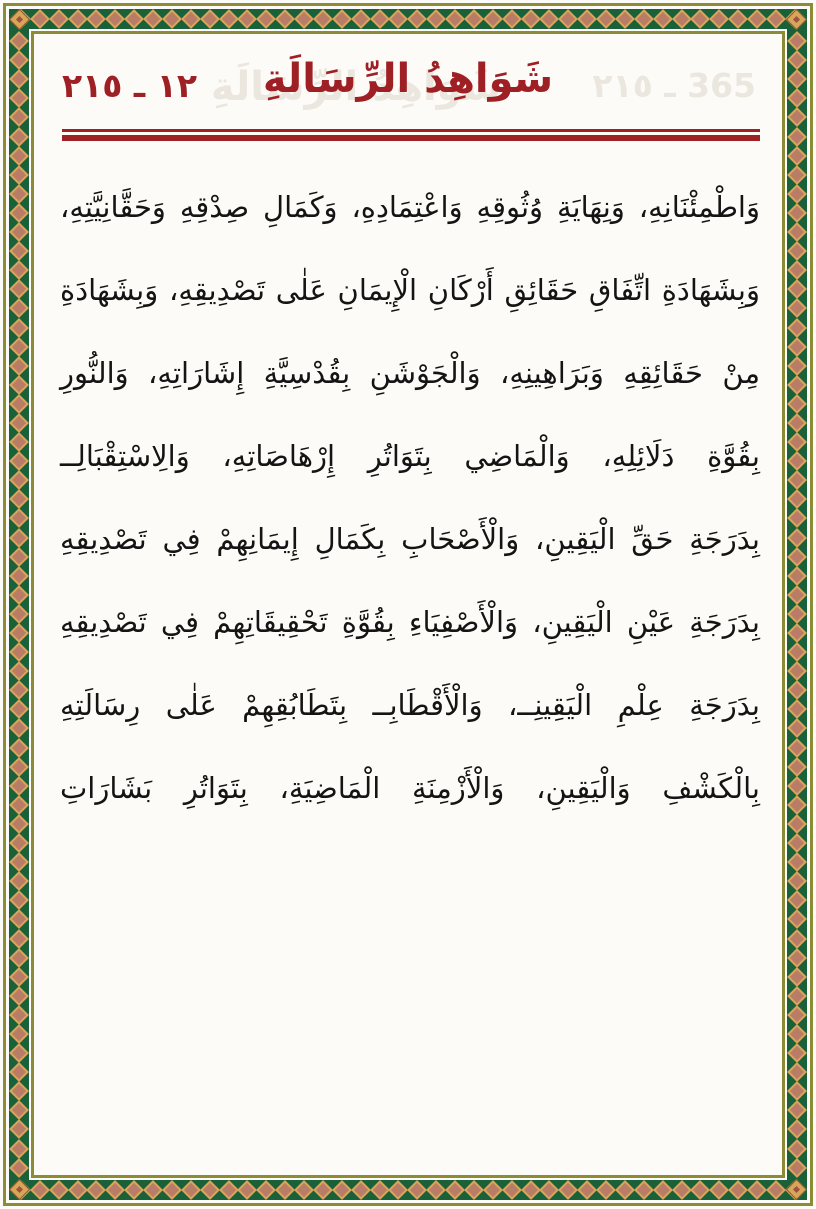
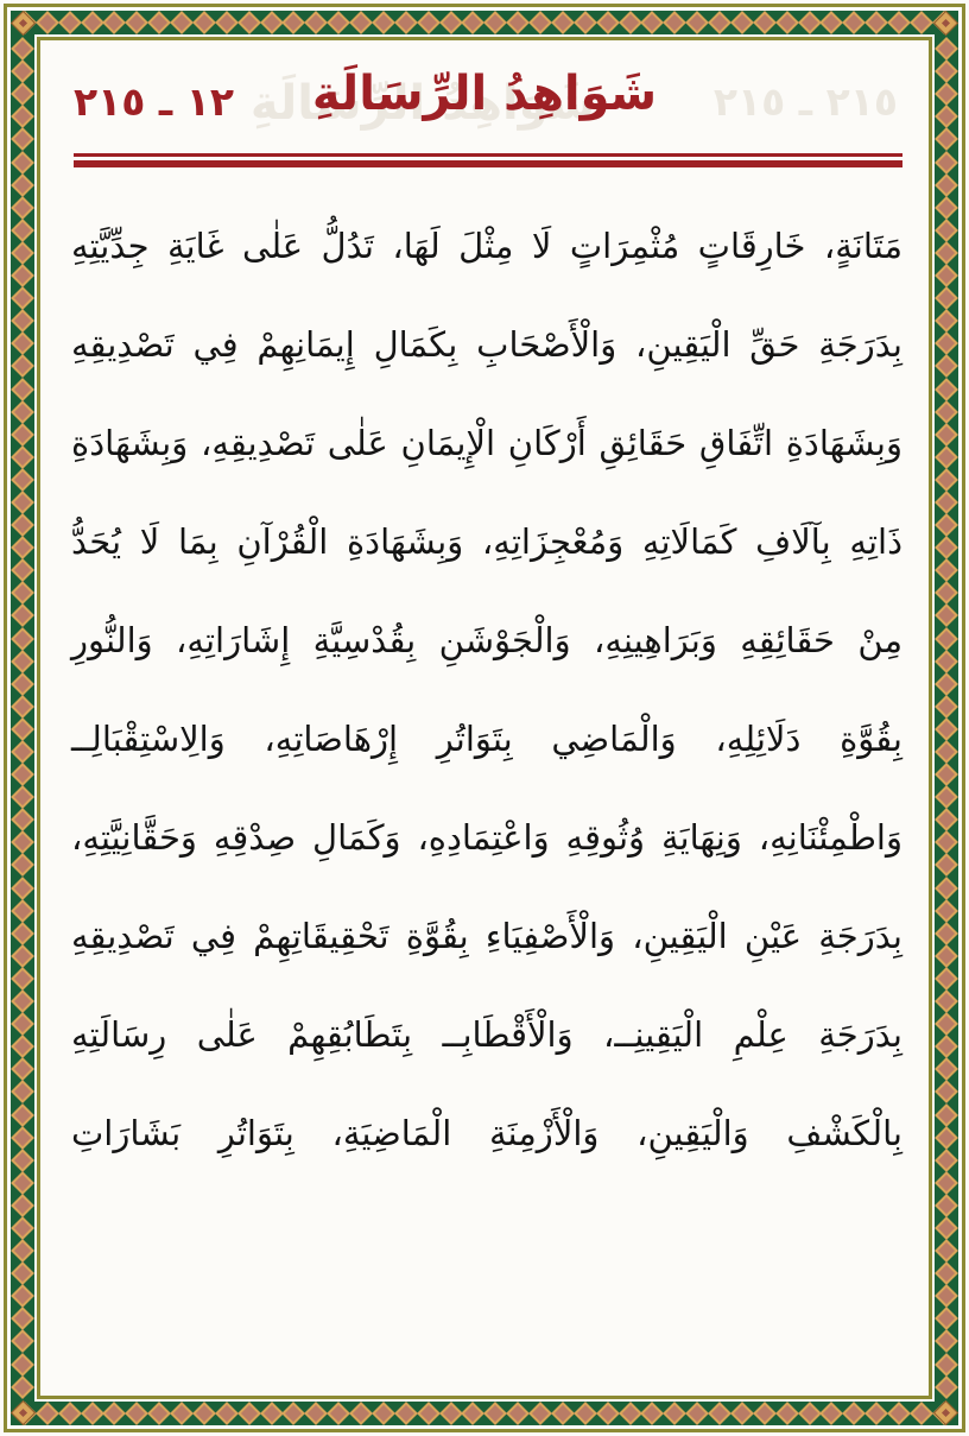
- 365 ـ ٢١٥
+ ٢١٥ ـ ٢١٥
  شَوَاهِدُ الرِّسَالَةِ
  شَوَاهِدُ الرِّسَالَةِ
  ١٢ ـ ٢١٥
+ مَتَانَةٍ، خَارِقَاتٍ مُثْمِرَاتٍ لَا مِثْلَ لَهَا، تَدُلُّ عَلٰى غَايَةِ جِدِّيَّتِهِ
- وَاطْمِئْنَانِهِ، وَنِهَايَةِ وُثُوقِهِ وَاعْتِمَادِهِ، وَكَمَالِ صِدْقِهِ وَحَقَّانِيَّتِهِ،
+ بِدَرَجَةِ حَقِّ الْيَقِينِ، وَالْأَصْحَابِ بِكَمَالِ إِيمَانِهِمْ فِي تَصْدِيقِهِ
  وَبِشَهَادَةِ اتِّفَاقِ حَقَائِقِ أَرْكَانِ الْإِيمَانِ عَلٰى تَصْدِيقِهِ، وَبِشَهَادَةِ
+ ذَاتِهِ بِآلَافِ كَمَالَاتِهِ وَمُعْجِزَاتِهِ، وَبِشَهَادَةِ الْقُرْآنِ بِمَا لَا يُحَدُّ
  مِنْ حَقَائِقِهِ وَبَرَاهِينِهِ، وَالْجَوْشَنِ بِقُدْسِيَّةِ إِشَارَاتِهِ، وَالنُّورِ
  بِقُوَّةِ دَلَائِلِهِ، وَالْمَاضِي بِتَوَاتُرِ إِرْهَاصَاتِهِ، وَالِاسْتِقْبَالِــ
- بِدَرَجَةِ حَقِّ الْيَقِينِ، وَالْأَصْحَابِ بِكَمَالِ إِيمَانِهِمْ فِي تَصْدِيقِهِ
+ وَاطْمِئْنَانِهِ، وَنِهَايَةِ وُثُوقِهِ وَاعْتِمَادِهِ، وَكَمَالِ صِدْقِهِ وَحَقَّانِيَّتِهِ،
  بِدَرَجَةِ عَيْنِ الْيَقِينِ، وَالْأَصْفِيَاءِ بِقُوَّةِ تَحْقِيقَاتِهِمْ فِي تَصْدِيقِهِ
  بِدَرَجَةِ عِلْمِ الْيَقِينِــ، وَالْأَقْطَابِــ بِتَطَابُقِهِمْ عَلٰى رِسَالَتِهِ
  بِالْكَشْفِ وَالْيَقِينِ، وَالْأَزْمِنَةِ الْمَاضِيَةِ، بِتَوَاتُرِ بَشَارَاتِ
